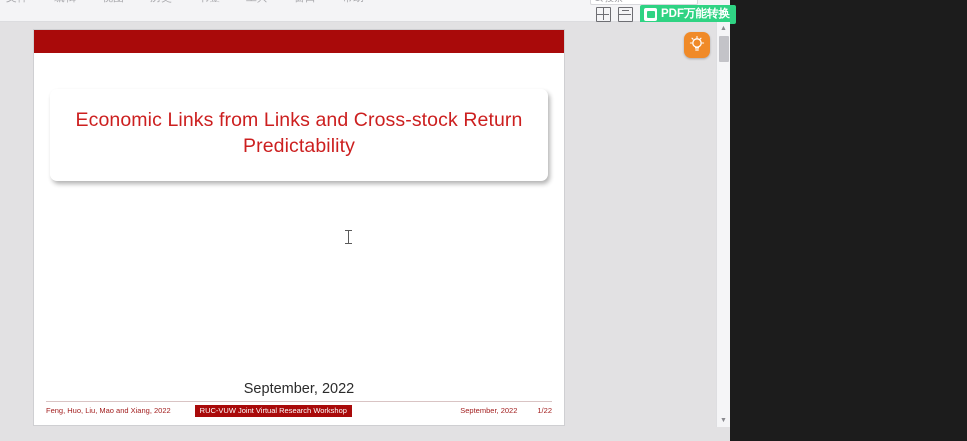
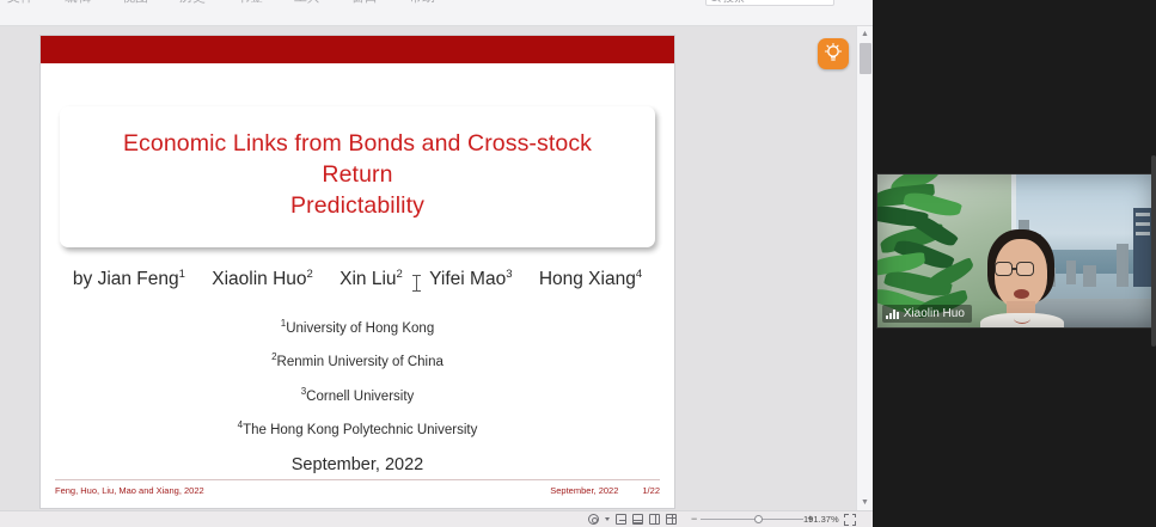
- PDF万能转换
- Economic Links from Links and Cross-stock Return
+ Economic Links from Bonds and Cross-stock Return
  Predictability
+ by Jian Feng1 Xiaolin Huo2 Xin Liu2 Yifei Mao3 Hong Xiang4
+ 1University of Hong Kong
+ 2Renmin University of China
+ 3Cornell University
+ 4The Hong Kong Polytechnic University
  September, 2022
  Feng, Huo, Liu, Mao and Xiang, 2022
- RUC-VUW Joint Virtual Research Workshop
  September, 2022
  1/22
+ −
+ +
+ 191.37%
+ Xiaolin Huo
